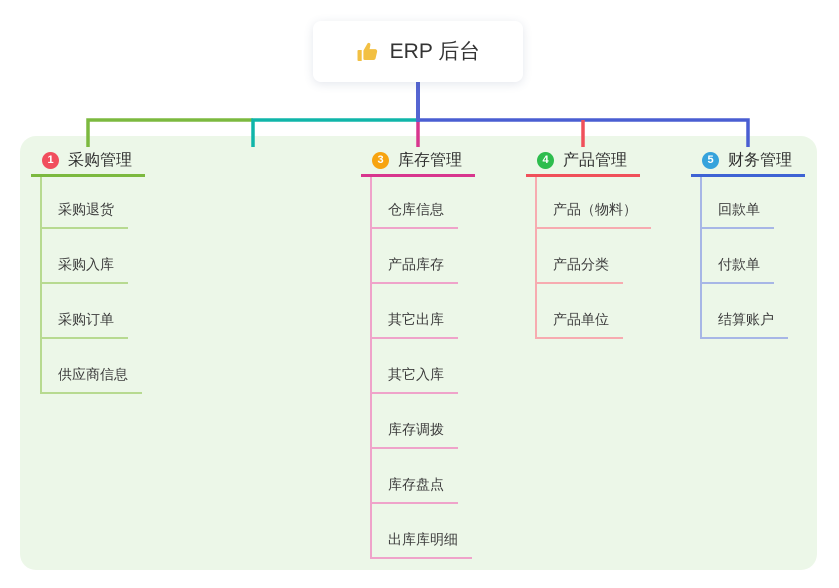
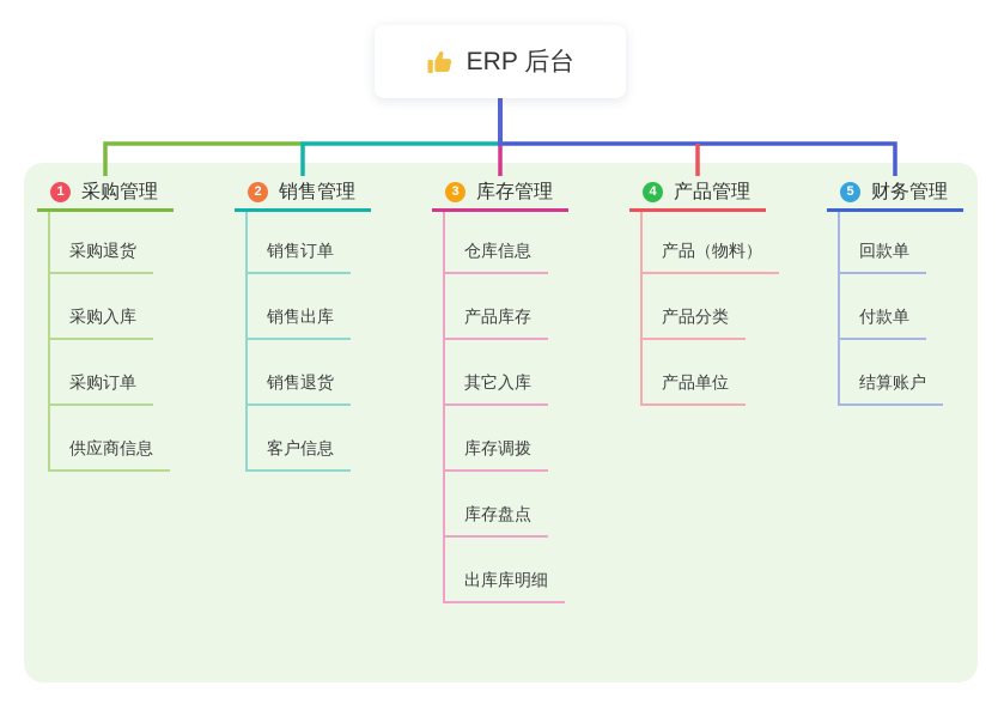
  ERP 后台
  1
  采购管理
  采购退货
  采购入库
  采购订单
  供应商信息
+ 2
+ 销售管理
+ 销售订单
+ 销售出库
+ 销售退货
+ 客户信息
  3
  库存管理
  仓库信息
  产品库存
- 其它出库
  其它入库
  库存调拨
  库存盘点
  出库库明细
  4
  产品管理
  产品（物料）
  产品分类
  产品单位
  5
  财务管理
  回款单
  付款单
  结算账户
